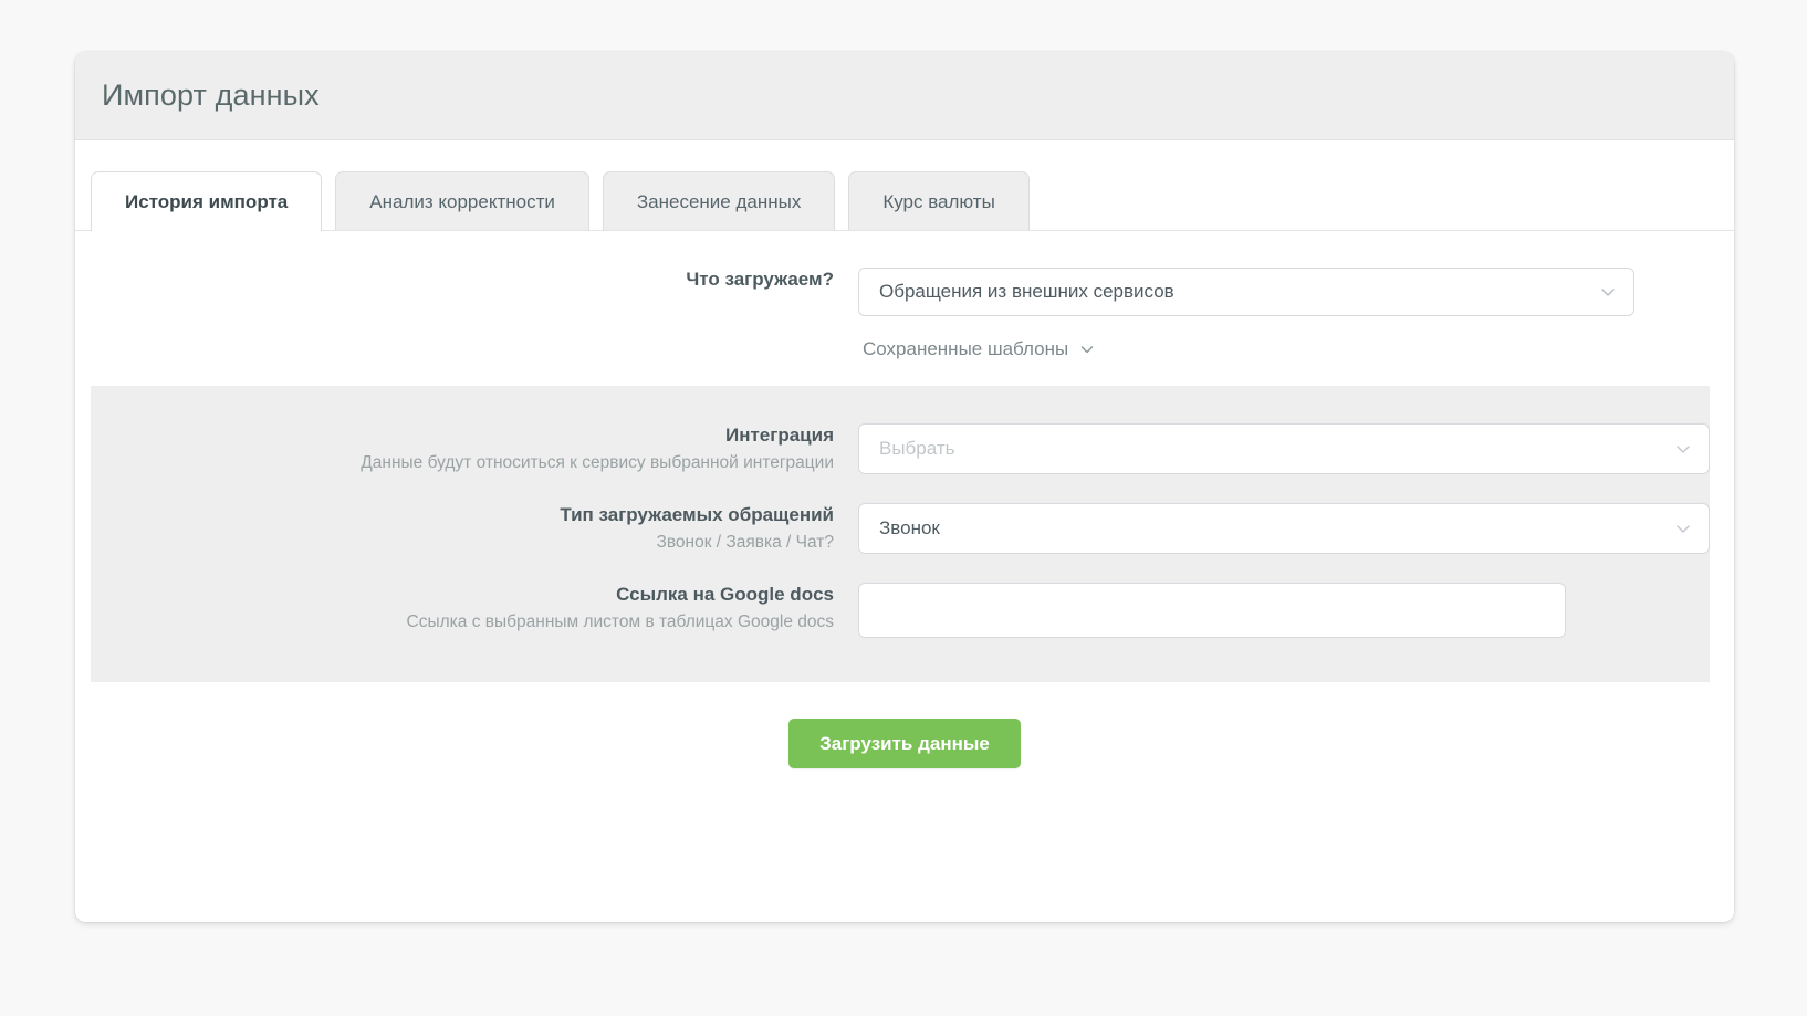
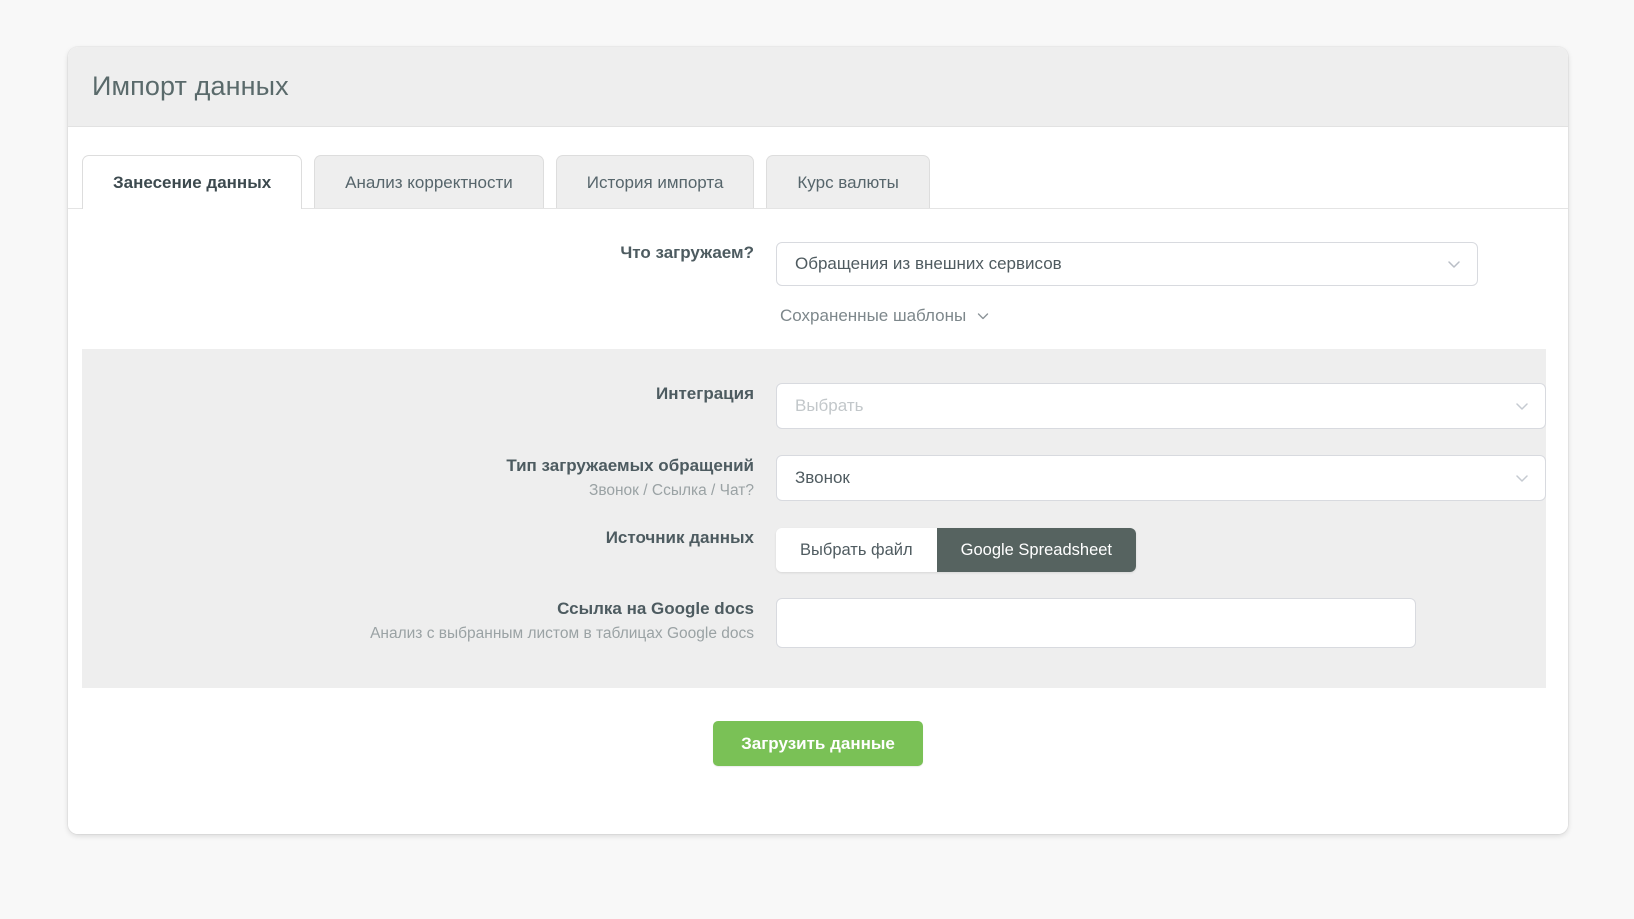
  Импорт данных
- История импорта
+ Занесение данных
  Анализ корректности
- Занесение данных
+ История импорта
  Курс валюты
  Что загружаем?
  Обращения из внешних сервисов
  Сохраненные шаблоны
  Интеграция
- Данные будут относиться к сервису выбранной интеграции
  Выбрать
  Тип загружаемых обращений
- Звонок / Заявка / Чат?
+ Звонок / Ссылка / Чат?
  Звонок
+ Источник данных
+ Выбрать файл
+ Google Spreadsheet
  Ссылка на Google docs
- Ссылка с выбранным листом в таблицах Google docs
+ Анализ с выбранным листом в таблицах Google docs
  Загрузить данные
